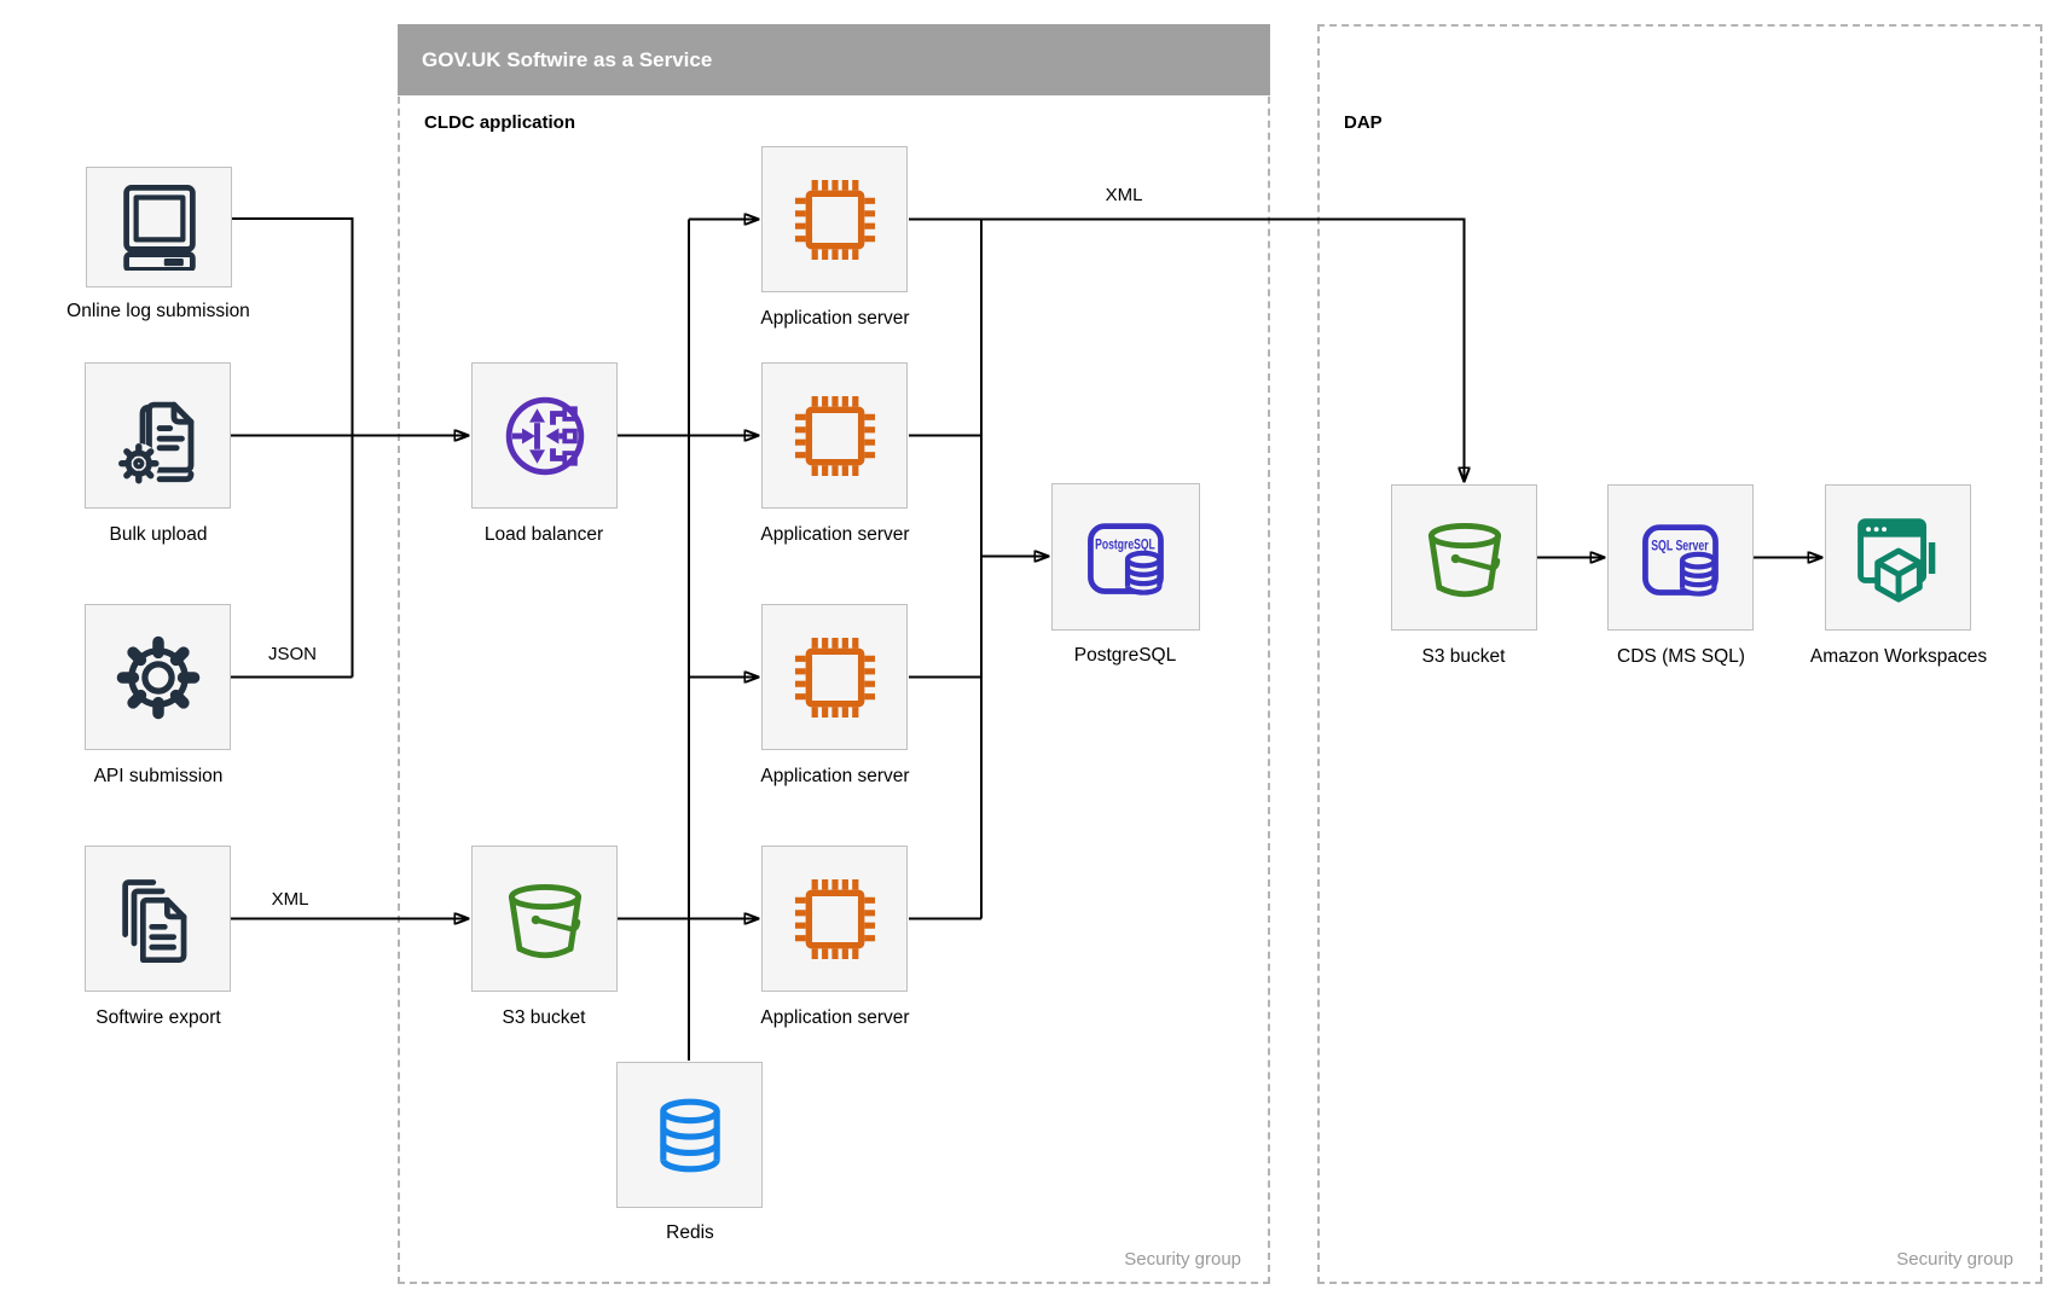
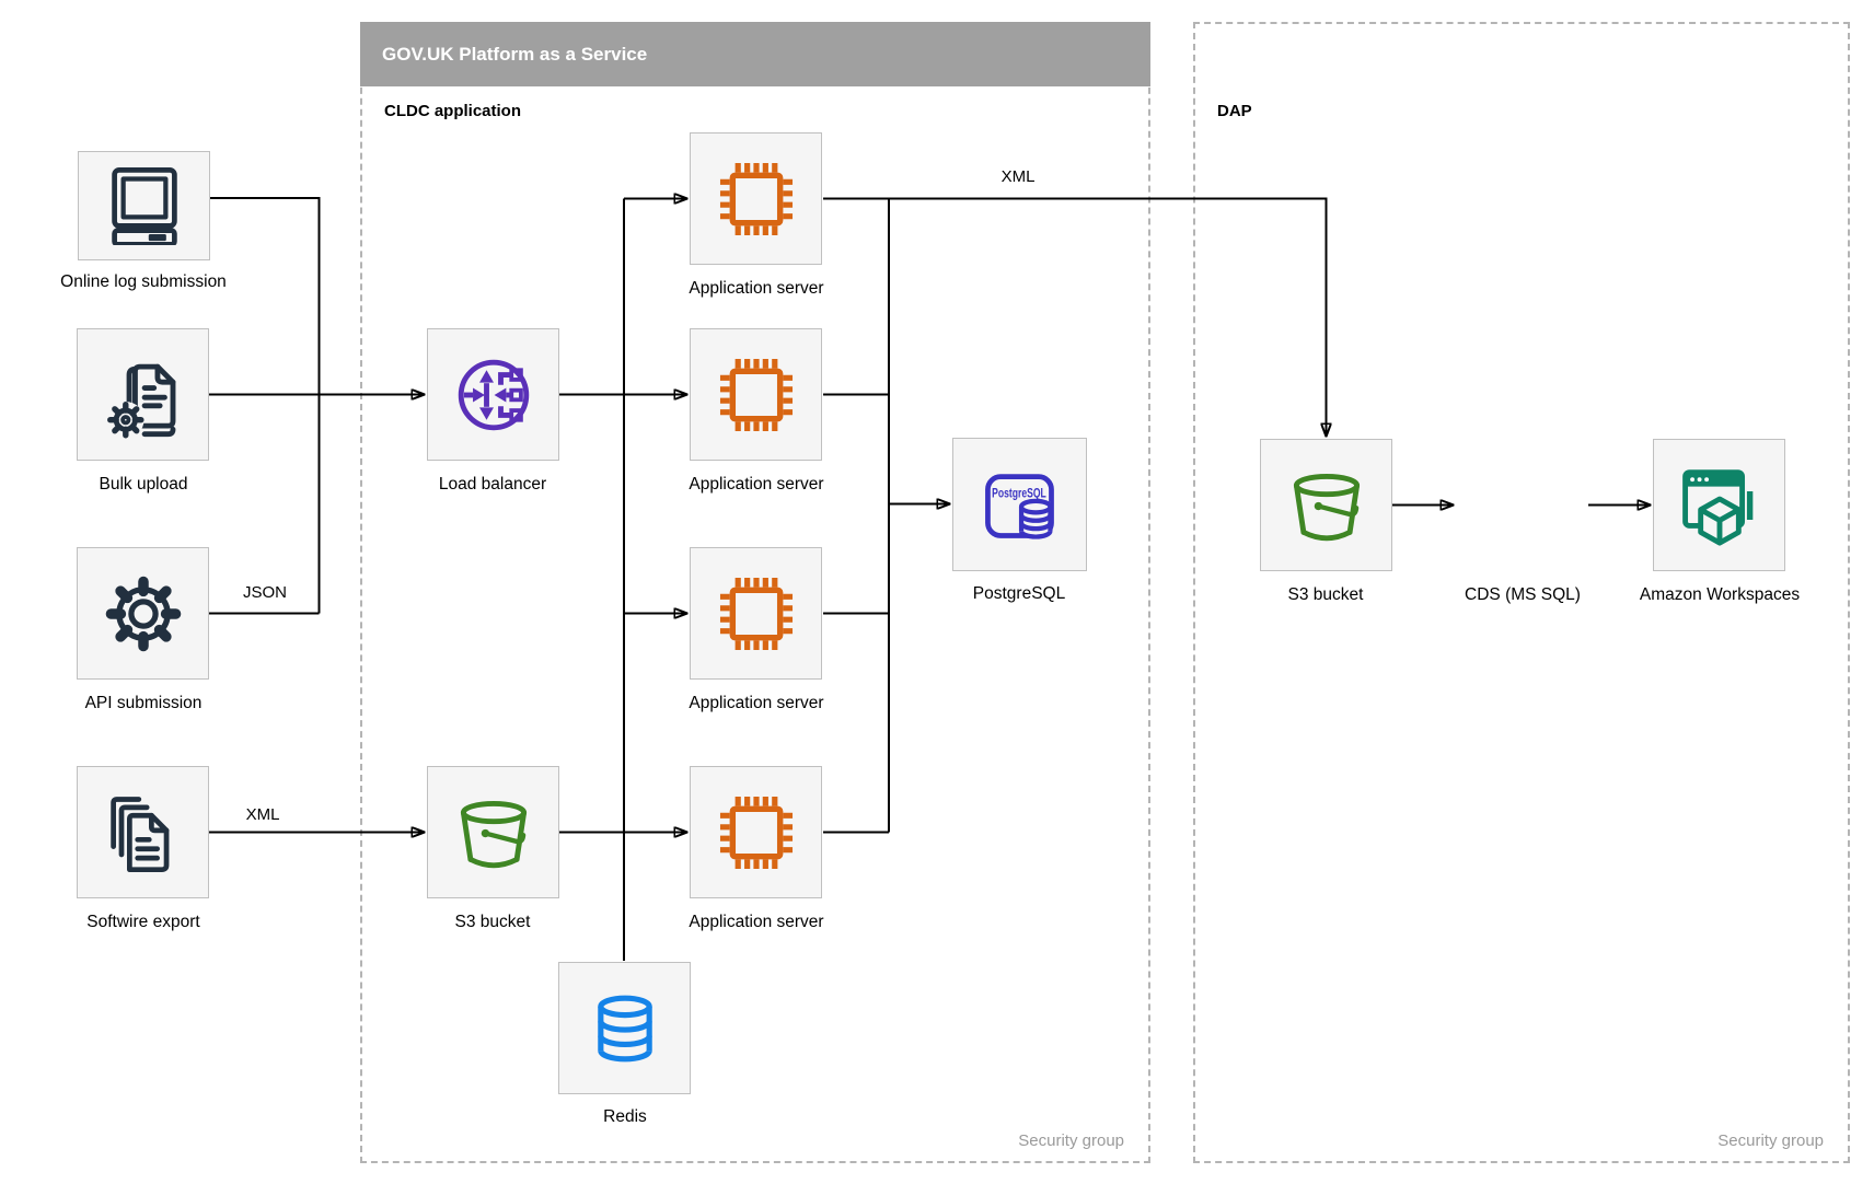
- GOV.UK Softwire as a Service
+ GOV.UK Platform as a Service
  CLDC application
  Security group
  DAP
  Security group
  JSON
  XML
  XML
  Online log submission
  Bulk upload
  API submission
  Softwire export
  Load balancer
  Application server
  Application server
  Application server
  Application server
  PostgreSQL
  PostgreSQL
  S3 bucket
  Redis
  S3 bucket
- SQL Server
  CDS (MS SQL)
  Amazon Workspaces
